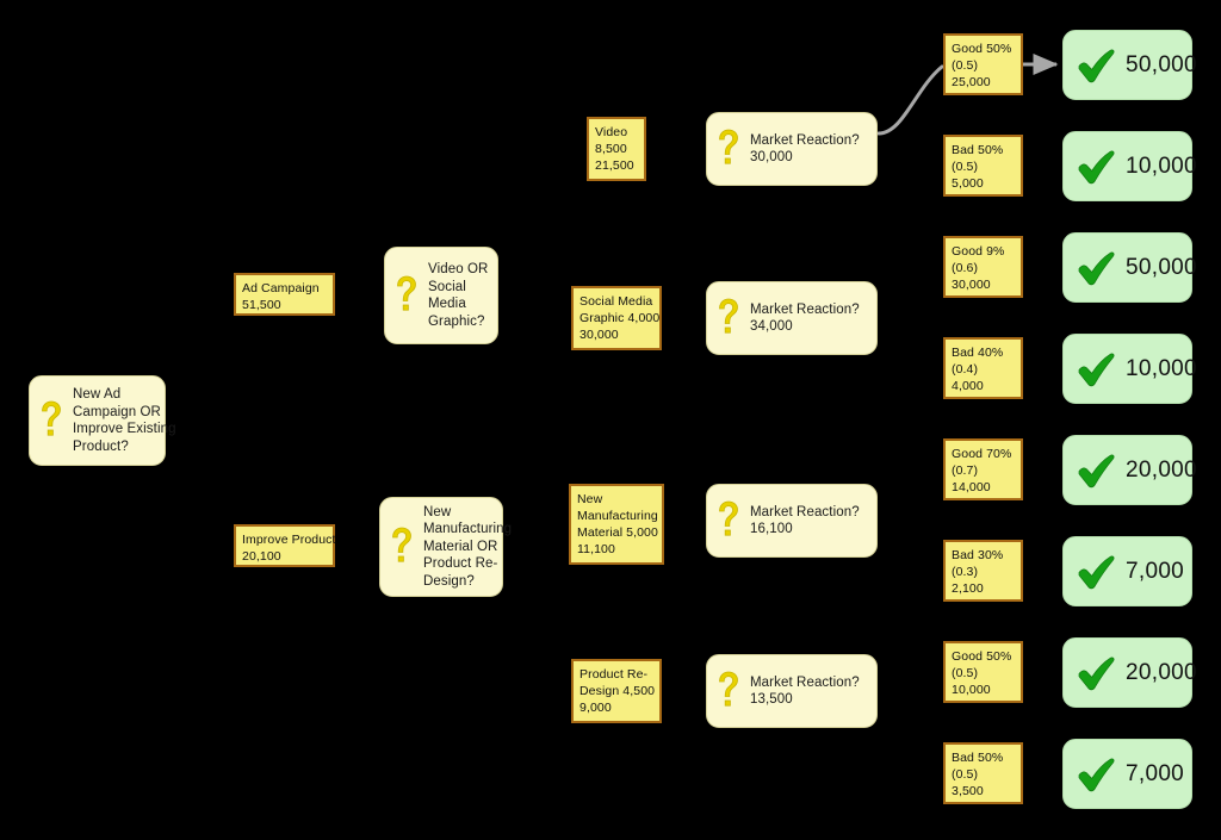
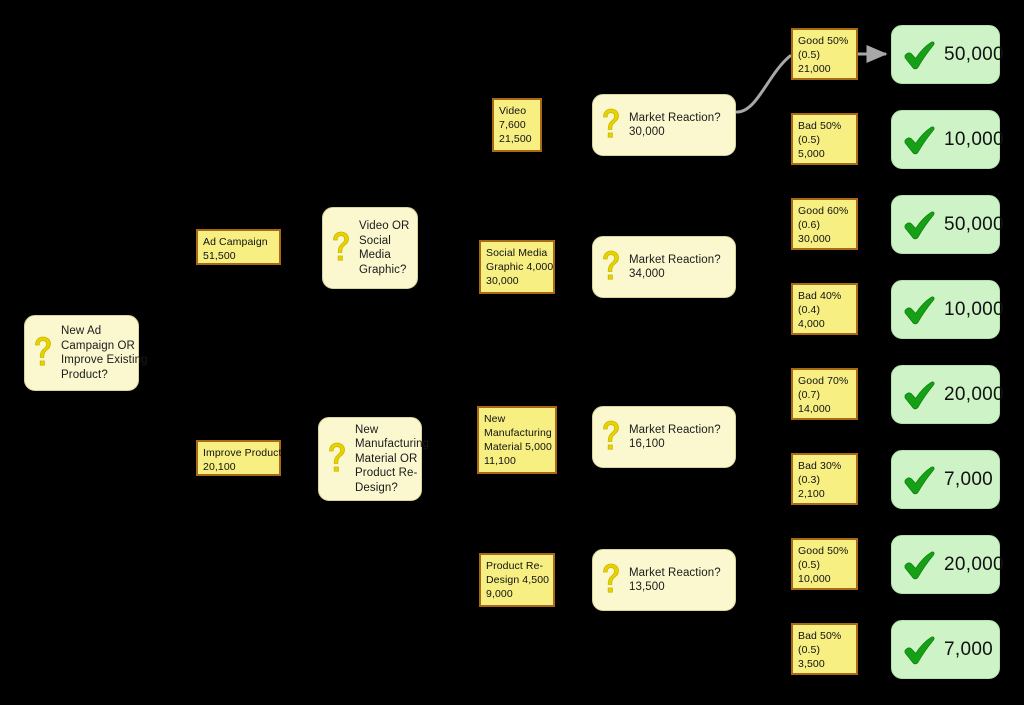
  New Ad
  Campaign OR
  Improve Existing
  Product?
  Ad Campaign
  51,500
  Improve Product
  20,100
  Video OR
  Social
  Media
  Graphic?
  New
  Manufacturing
  Material OR
  Product Re-
  Design?
  Video
- 8,500
+ 7,600
  21,500
  Social Media
  Graphic 4,000
  30,000
  New
  Manufacturing
  Material 5,000
  11,100
  Product Re-
  Design 4,500
  9,000
  Market Reaction?
  30,000
  Market Reaction?
  34,000
  Market Reaction?
  16,100
  Market Reaction?
  13,500
  Good 50%
  (0.5)
- 25,000
+ 21,000
  Bad 50%
  (0.5)
  5,000
- Good 9%
+ Good 60%
  (0.6)
  30,000
  Bad 40%
  (0.4)
  4,000
  Good 70%
  (0.7)
  14,000
  Bad 30%
  (0.3)
  2,100
  Good 50%
  (0.5)
  10,000
  Bad 50%
  (0.5)
  3,500
  50,000
  10,000
  50,000
  10,000
  20,000
  7,000
  20,000
  7,000
